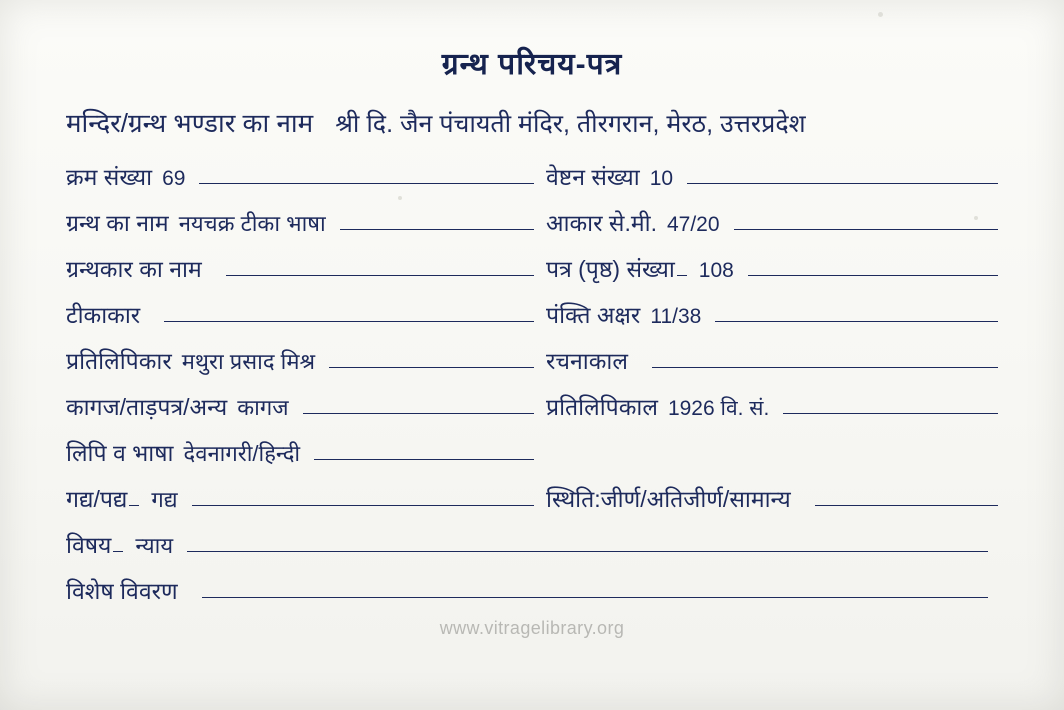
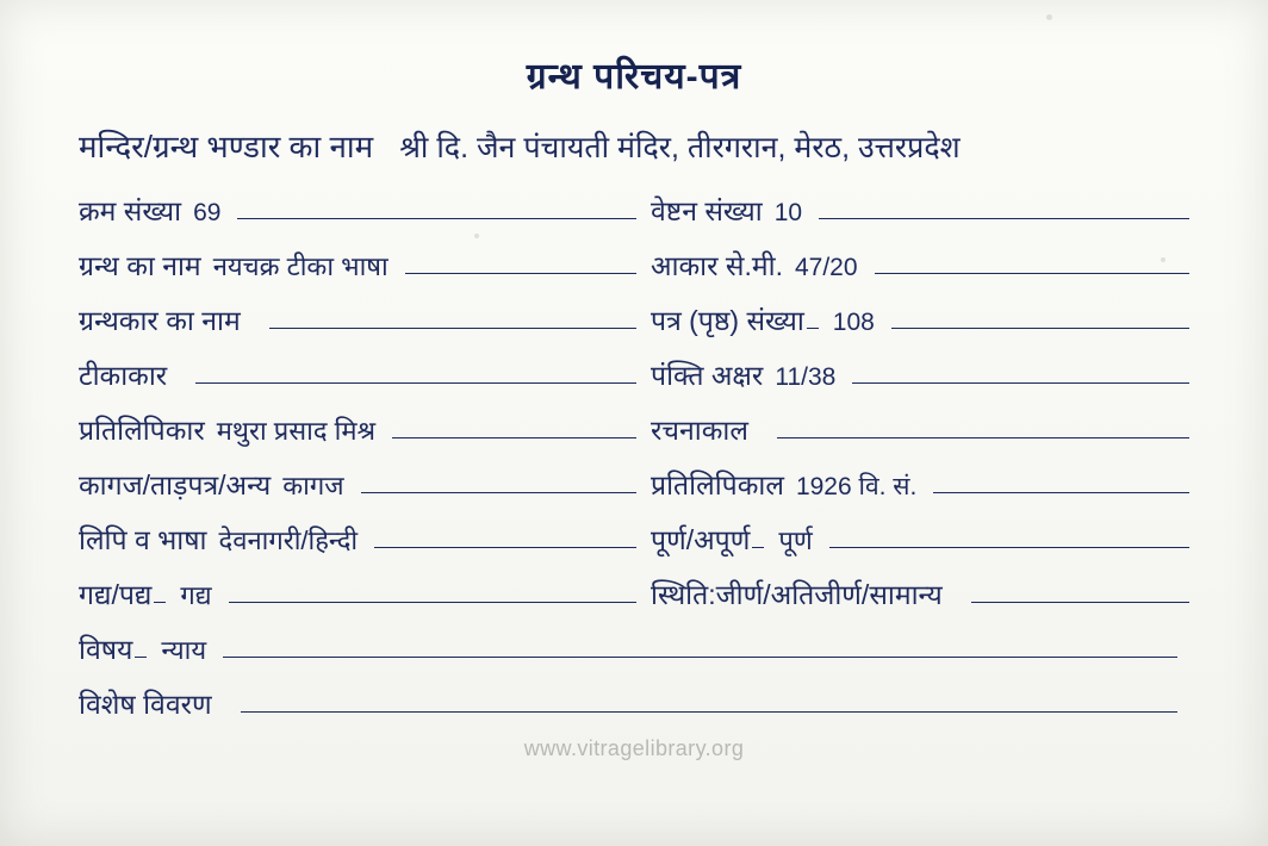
  ग्रन्थ परिचय-पत्र
  मन्दिर/ग्रन्थ भण्डार का नाम
  श्री दि. जैन पंचायती मंदिर, तीरगरान, मेरठ, उत्तरप्रदेश
  क्रम संख्या
  69
  वेष्टन संख्या
  10
  ग्रन्थ का नाम
  नयचक्र टीका भाषा
  आकार से.मी.
  47/20
  ग्रन्थकार का नाम
  पत्र (पृष्ठ) संख्या
  108
  टीकाकार
  पंक्ति अक्षर
  11/38
  प्रतिलिपिकार
  मथुरा प्रसाद मिश्र
  रचनाकाल
  कागज/ताड़पत्र/अन्य
  कागज
  प्रतिलिपिकाल
  1926 वि. सं.
  लिपि व भाषा
  देवनागरी/हिन्दी
+ पूर्ण/अपूर्ण
+ पूर्ण
  गद्य/पद्य
  गद्य
  स्थिति:जीर्ण/अतिजीर्ण/सामान्य
  विषय
  न्याय
  विशेष विवरण
  www.vitragelibrary.org
